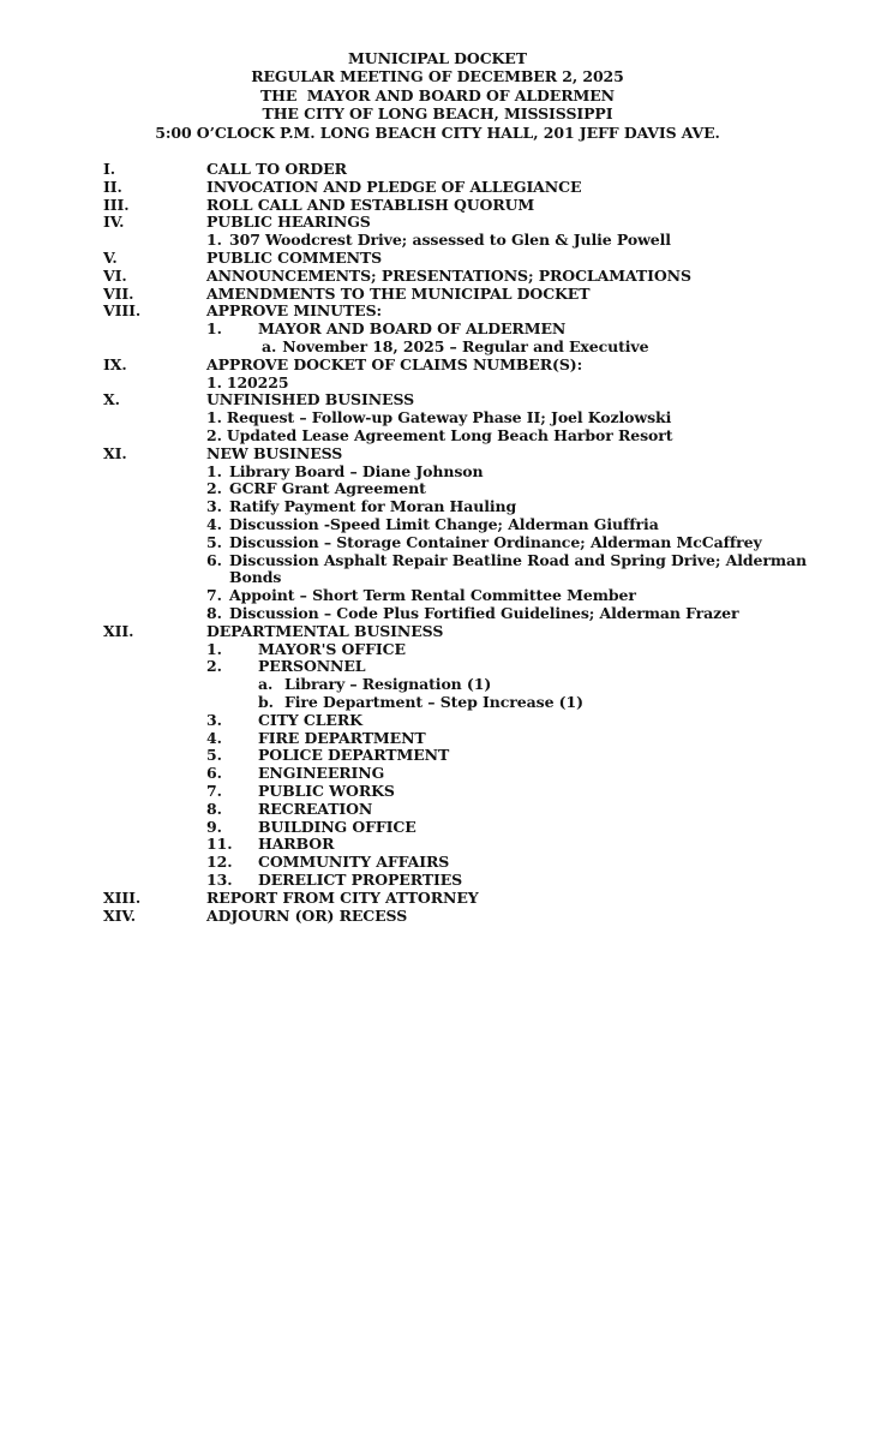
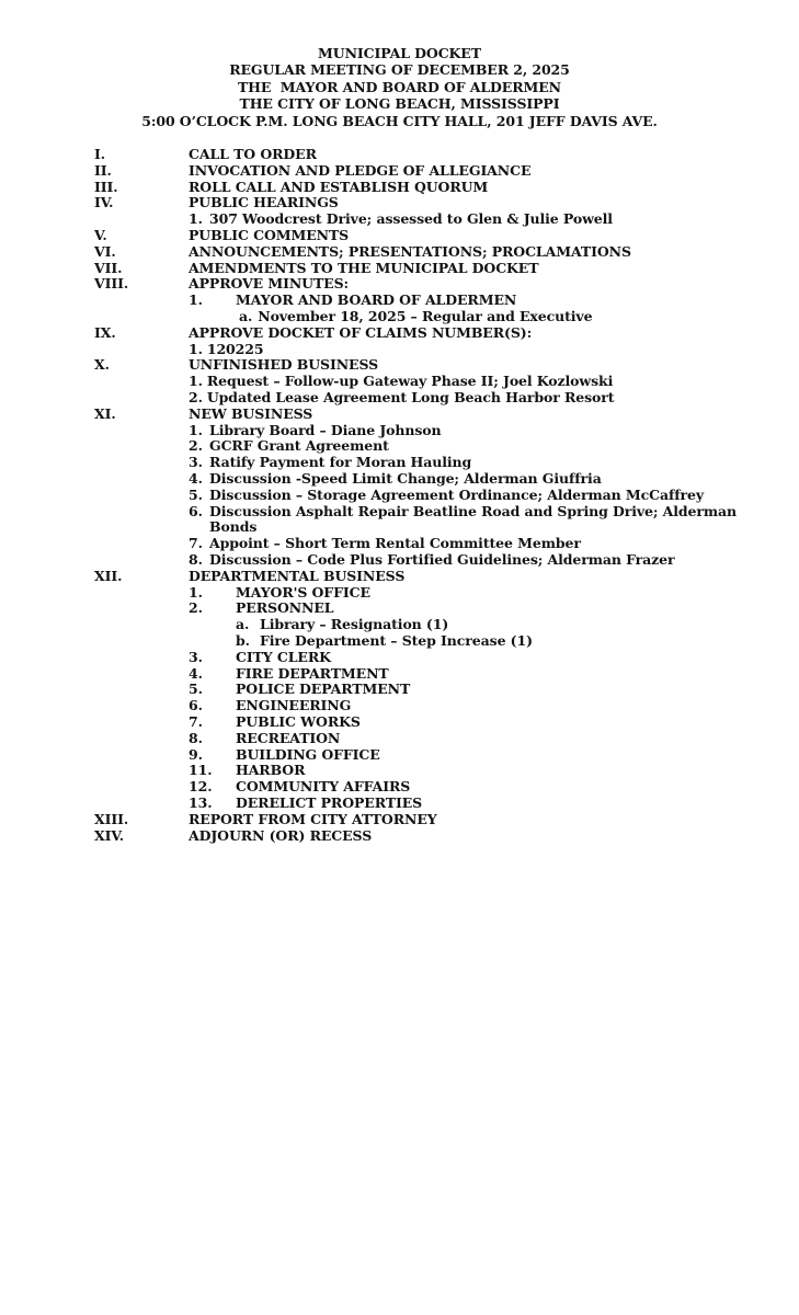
  MUNICIPAL DOCKET
  REGULAR MEETING OF DECEMBER 2, 2025
  THE MAYOR AND BOARD OF ALDERMEN
  THE CITY OF LONG BEACH, MISSISSIPPI
  5:00 O’CLOCK P.M. LONG BEACH CITY HALL, 201 JEFF DAVIS AVE.
  I.
  CALL TO ORDER
  II.
  INVOCATION AND PLEDGE OF ALLEGIANCE
  III.
  ROLL CALL AND ESTABLISH QUORUM
  IV.
  PUBLIC HEARINGS
  1.
  307 Woodcrest Drive; assessed to Glen & Julie Powell
  V.
  PUBLIC COMMENTS
  VI.
  ANNOUNCEMENTS; PRESENTATIONS; PROCLAMATIONS
  VII.
  AMENDMENTS TO THE MUNICIPAL DOCKET
  VIII.
  APPROVE MINUTES:
  1.
  MAYOR AND BOARD OF ALDERMEN
  a.
  November 18, 2025 – Regular and Executive
  IX.
  APPROVE DOCKET OF CLAIMS NUMBER(S):
  1.
  120225
  X.
  UNFINISHED BUSINESS
  1.
  Request – Follow-up Gateway Phase II; Joel Kozlowski
  2.
  Updated Lease Agreement Long Beach Harbor Resort
  XI.
  NEW BUSINESS
  1.
  Library Board – Diane Johnson
  2.
  GCRF Grant Agreement
  3.
  Ratify Payment for Moran Hauling
  4.
  Discussion -Speed Limit Change; Alderman Giuffria
  5.
- Discussion – Storage Container Ordinance; Alderman McCaffrey
+ Discussion – Storage Agreement Ordinance; Alderman McCaffrey
  6.
  Discussion Asphalt Repair Beatline Road and Spring Drive; Alderman Bonds
  7.
  Appoint – Short Term Rental Committee Member
  8.
  Discussion – Code Plus Fortified Guidelines; Alderman Frazer
  XII.
  DEPARTMENTAL BUSINESS
  1.
  MAYOR'S OFFICE
  2.
  PERSONNEL
  a.
  Library – Resignation (1)
  b.
  Fire Department – Step Increase (1)
  3.
  CITY CLERK
  4.
  FIRE DEPARTMENT
  5.
  POLICE DEPARTMENT
  6.
  ENGINEERING
  7.
  PUBLIC WORKS
  8.
  RECREATION
  9.
  BUILDING OFFICE
  11.
  HARBOR
  12.
  COMMUNITY AFFAIRS
  13.
  DERELICT PROPERTIES
  XIII.
  REPORT FROM CITY ATTORNEY
  XIV.
  ADJOURN (OR) RECESS
